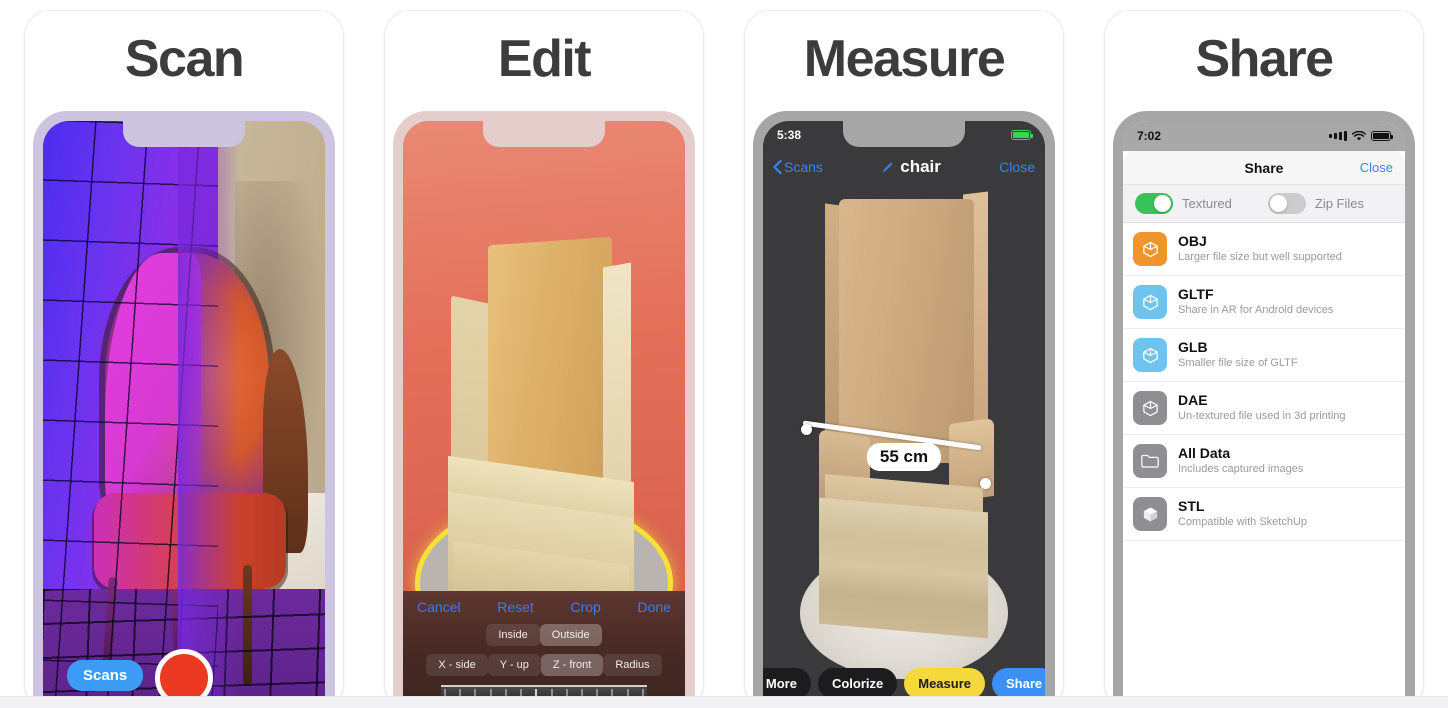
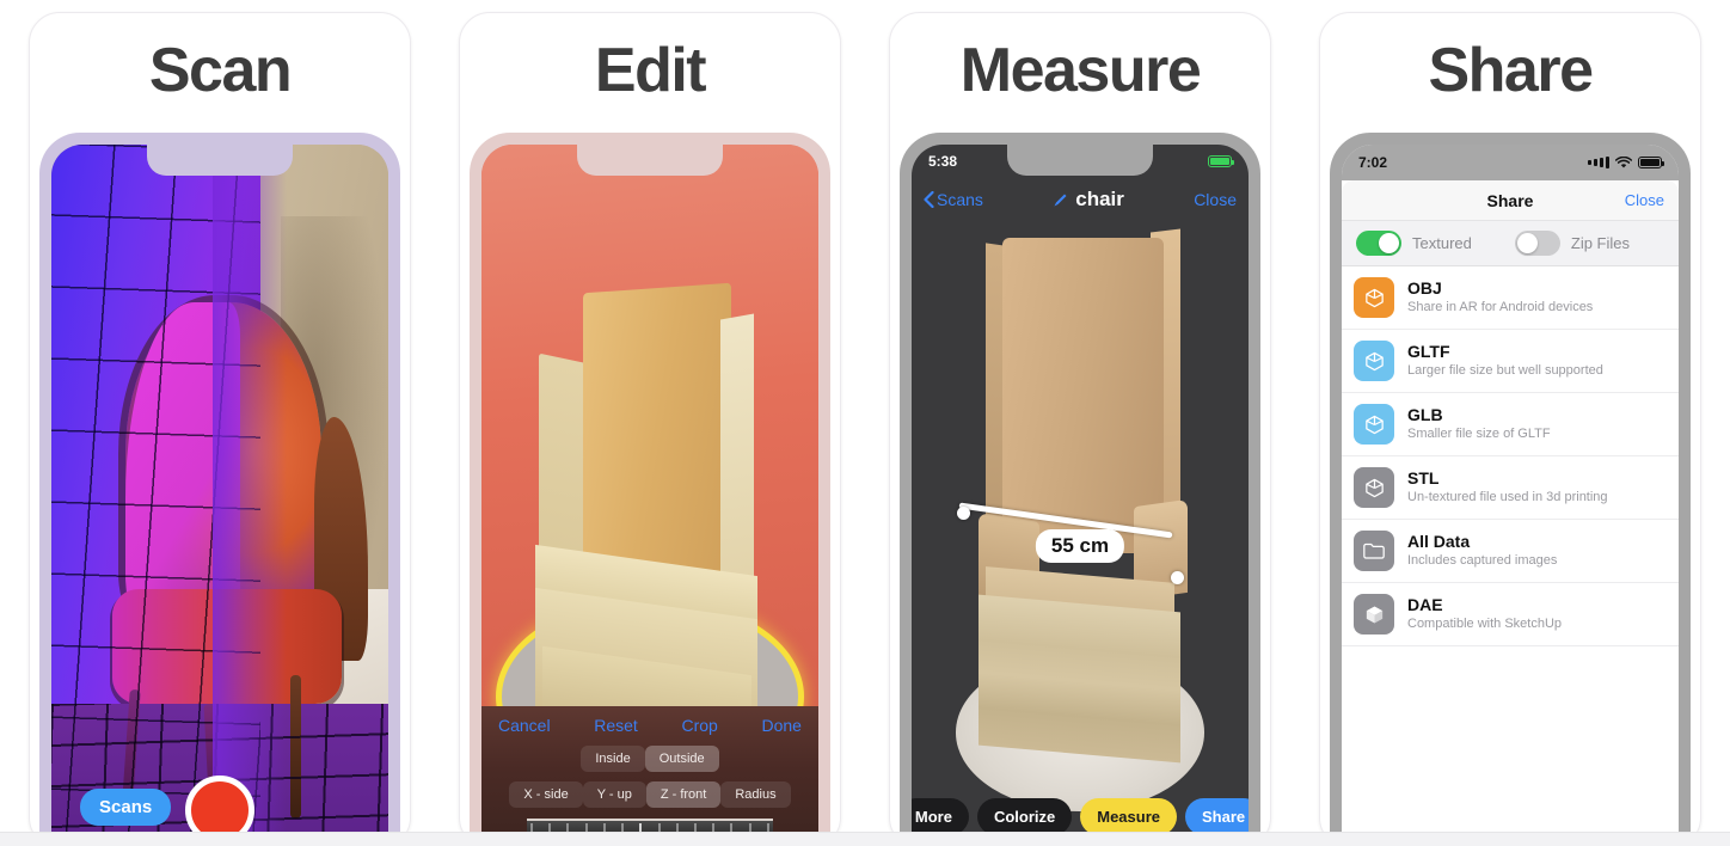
  Scan
  Scans
  Edit
  Cancel
  Reset
  Crop
  Done
  Inside
  Outside
  X - side
  Y - up
  Z - front
  Radius
  Measure
  5:38
  Scans
  chair
  Close
  55 cm
  More
  Colorize
  Measure
  Share
  Share
  7:02
  Share
  Close
  Textured
  Zip Files
  OBJ
- Larger file size but well supported
+ Share in AR for Android devices
  GLTF
- Share in AR for Android devices
+ Larger file size but well supported
  GLB
  Smaller file size of GLTF
- DAE
+ STL
  Un-textured file used in 3d printing
  All Data
  Includes captured images
- STL
+ DAE
  Compatible with SketchUp
